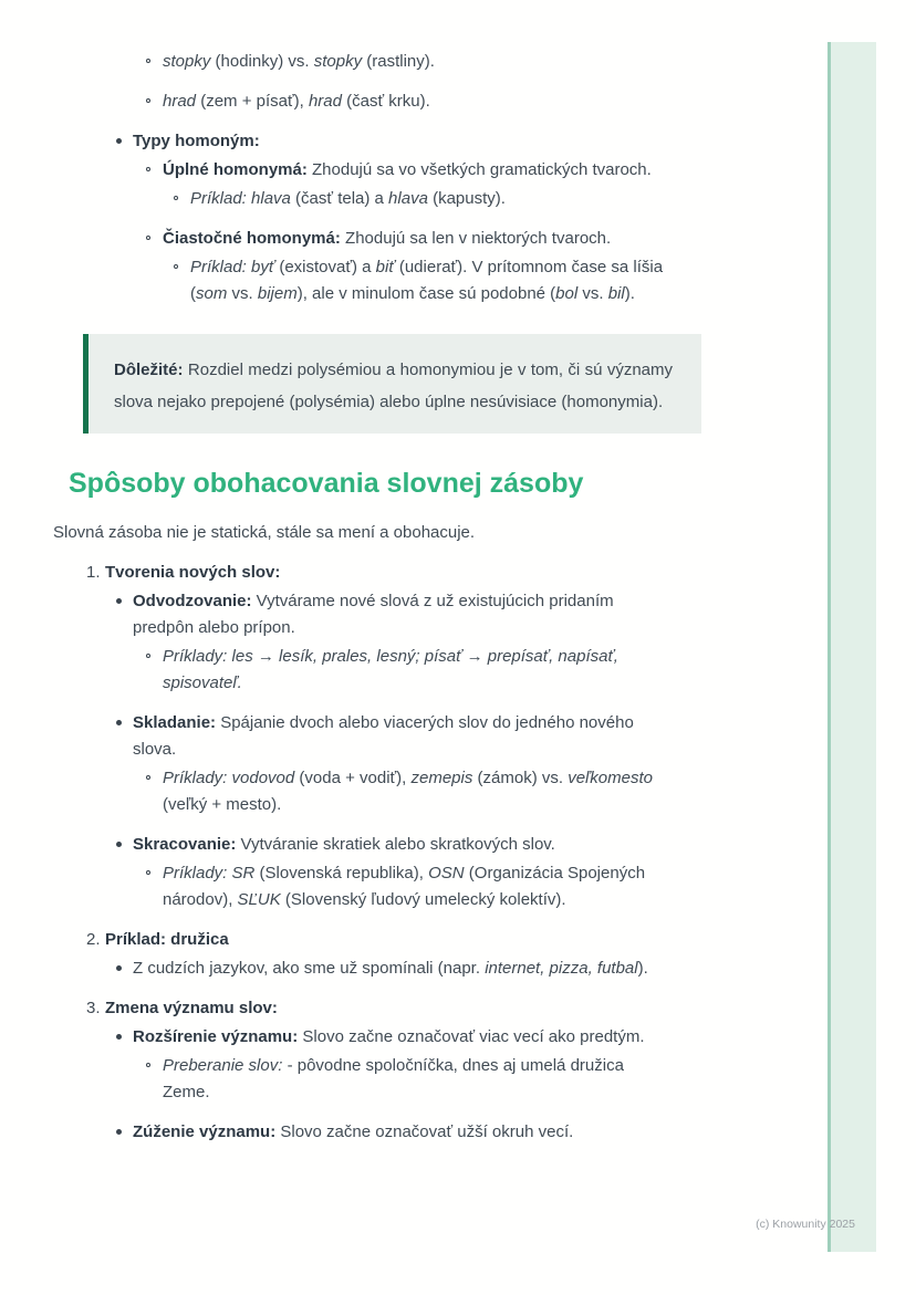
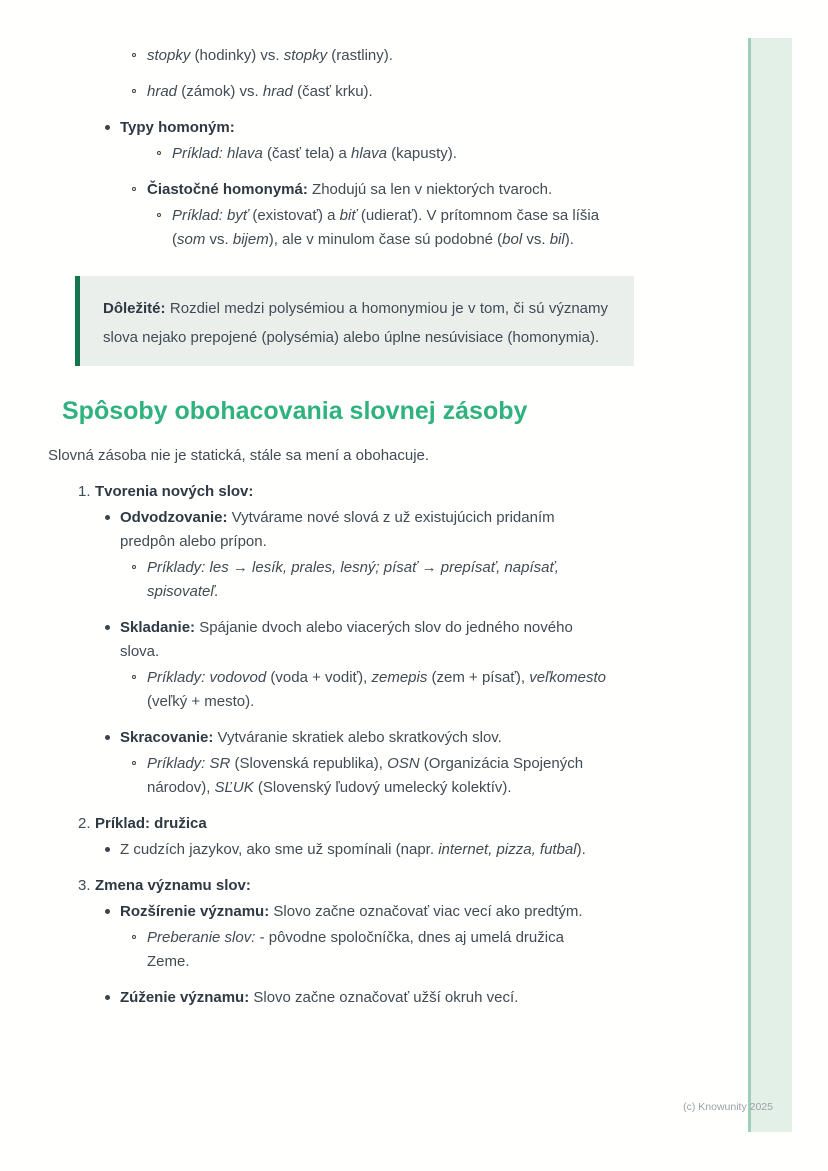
  stopky (hodinky) vs. stopky (rastliny).
- hrad (zem + písať), hrad (časť krku).
+ hrad (zámok) vs. hrad (časť krku).
  Typy homoným:
- Úplné homonymá: Zhodujú sa vo všetkých gramatických tvaroch.
  Príklad: hlava (časť tela) a hlava (kapusty).
  Čiastočné homonymá: Zhodujú sa len v niektorých tvaroch.
  Príklad: byť (existovať) a biť (udierať). V prítomnom čase sa líšia
  (som vs. bijem), ale v minulom čase sú podobné (bol vs. bil).
  Dôležité: Rozdiel medzi polysémiou a homonymiou je v tom, či sú významy slova nejako prepojené (polysémia) alebo úplne nesúvisiace (homonymia).
  Spôsoby obohacovania slovnej zásoby
  Slovná zásoba nie je statická, stále sa mení a obohacuje.
  1.
  Tvorenia nových slov:
  Odvodzovanie: Vytvárame nové slová z už existujúcich pridaním
  predpôn alebo prípon.
  Príklady: les → lesík, prales, lesný; písať → prepísať, napísať,
  spisovateľ.
  Skladanie: Spájanie dvoch alebo viacerých slov do jedného nového
  slova.
- Príklady: vodovod (voda + vodiť), zemepis (zámok) vs. veľkomesto
+ Príklady: vodovod (voda + vodiť), zemepis (zem + písať), veľkomesto
  (veľký + mesto).
  Skracovanie: Vytváranie skratiek alebo skratkových slov.
  Príklady: SR (Slovenská republika), OSN (Organizácia Spojených
  národov), SĽUK (Slovenský ľudový umelecký kolektív).
  2.
  Príklad: družica
  Z cudzích jazykov, ako sme už spomínali (napr. internet, pizza, futbal).
  3.
  Zmena významu slov:
  Rozšírenie významu: Slovo začne označovať viac vecí ako predtým.
  Preberanie slov: - pôvodne spoločníčka, dnes aj umelá družica
  Zeme.
  Zúženie významu: Slovo začne označovať užší okruh vecí.
  (c) Knowunity 2025
